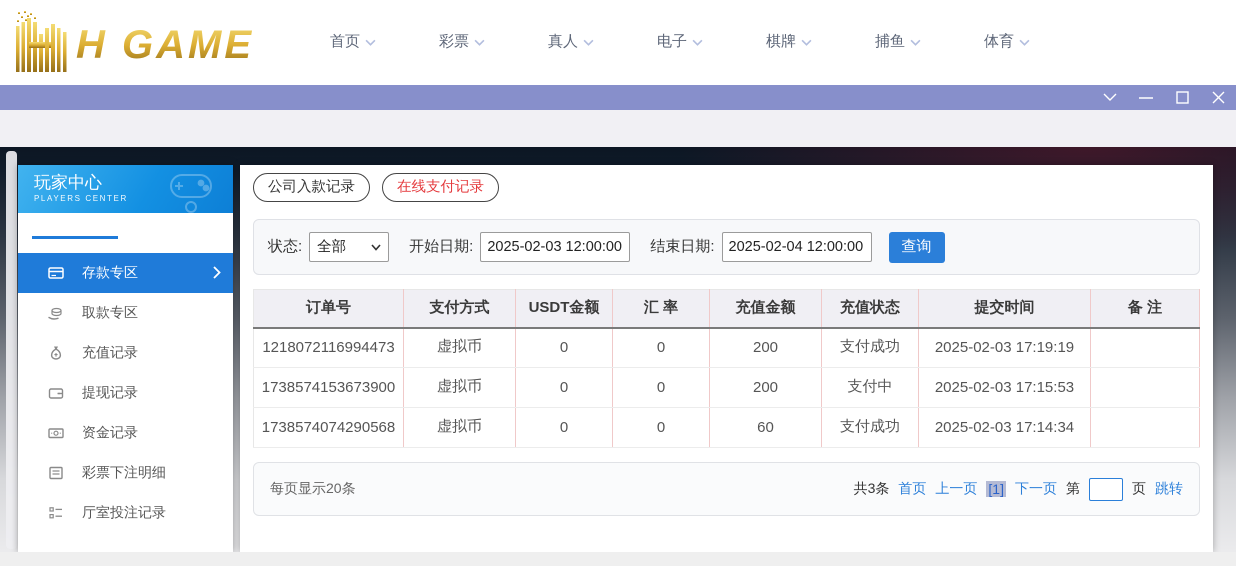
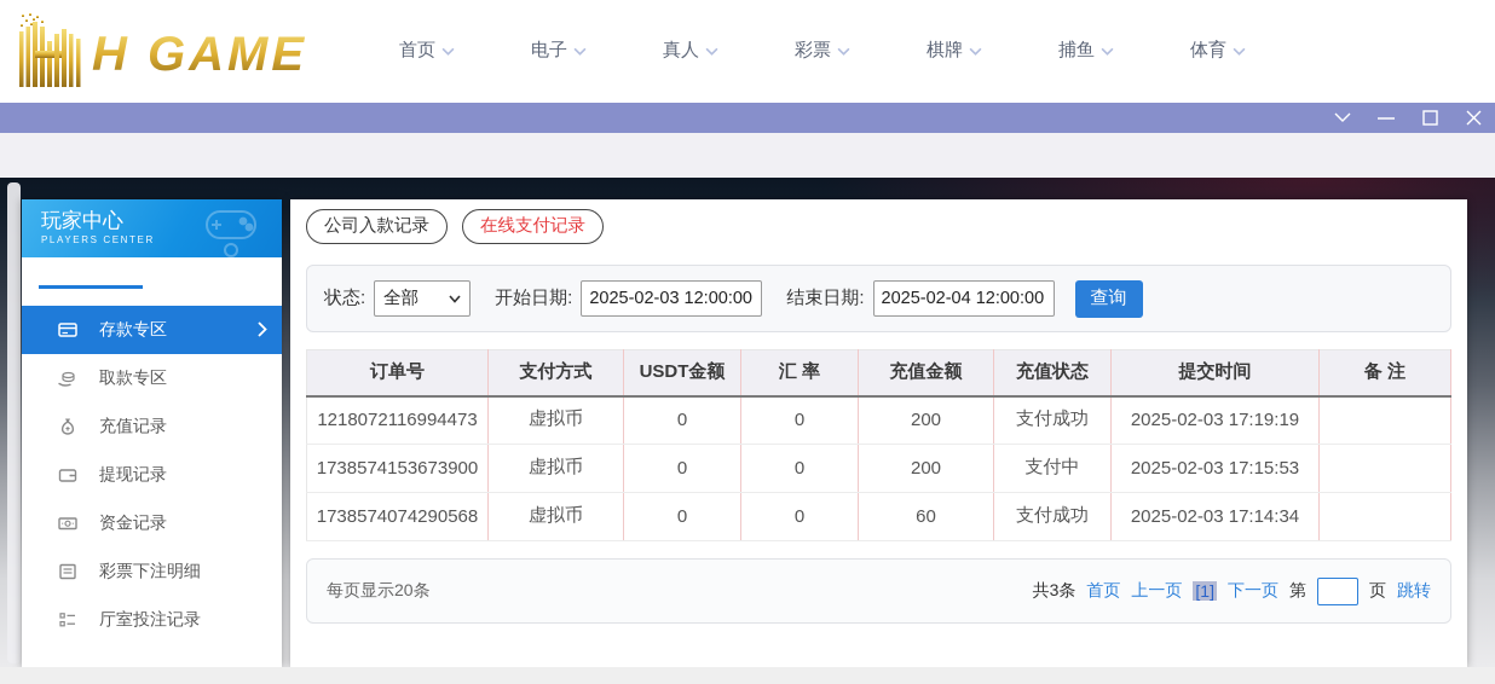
  H GAME
  首页
- 彩票
+ 电子
  真人
- 电子
+ 彩票
  棋牌
  捕鱼
  体育
  玩家中心
  PLAYERS CENTER
  存款专区
  取款专区
  充值记录
  提现记录
  资金记录
  彩票下注明细
  厅室投注记录
  公司入款记录
  在线支付记录
  状态:
  全部
  开始日期:
  2025-02-03 12:00:00
  结束日期:
  2025-02-04 12:00:00
  查询
  订单号	支付方式	USDT金额	汇 率	充值金额	充值状态	提交时间	备 注
  1218072116994473	虚拟币	0	0	200	支付成功	2025-02-03 17:19:19
  1738574153673900	虚拟币	0	0	200	支付中	2025-02-03 17:15:53
  1738574074290568	虚拟币	0	0	60	支付成功	2025-02-03 17:14:34
  每页显示20条
  共3条
  首页
  上一页
  [1]
  下一页
  第
  页
  跳转
